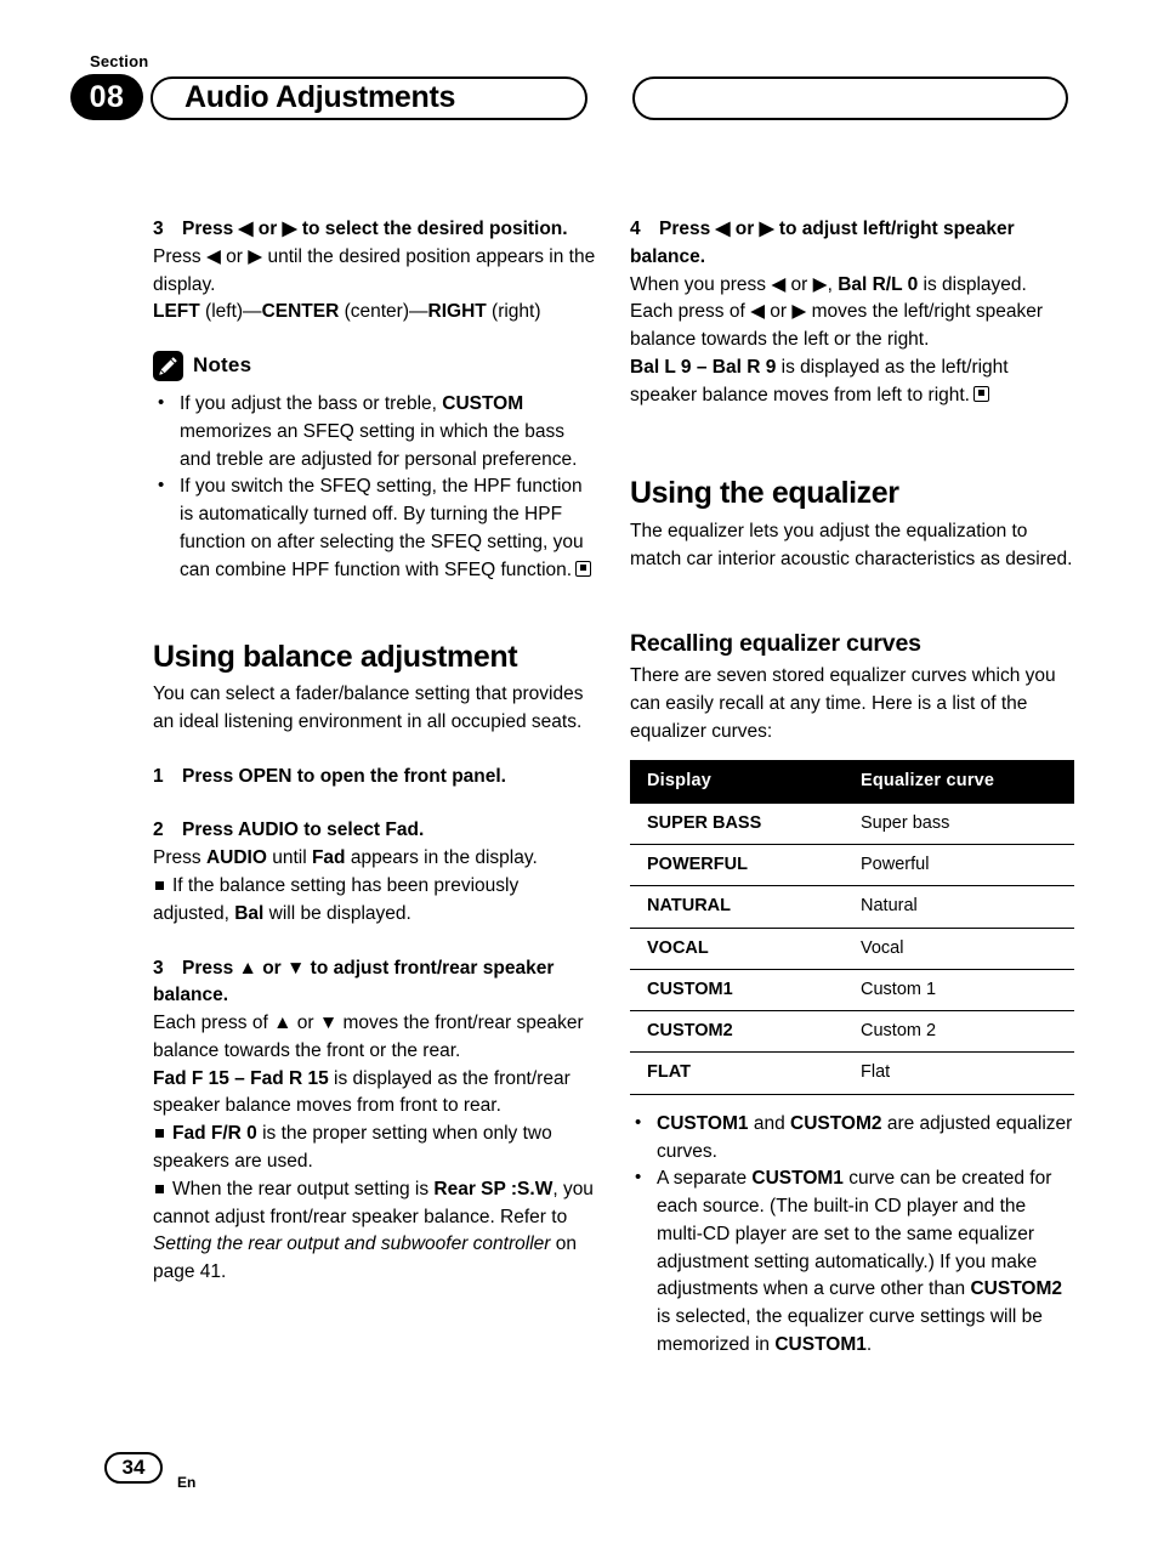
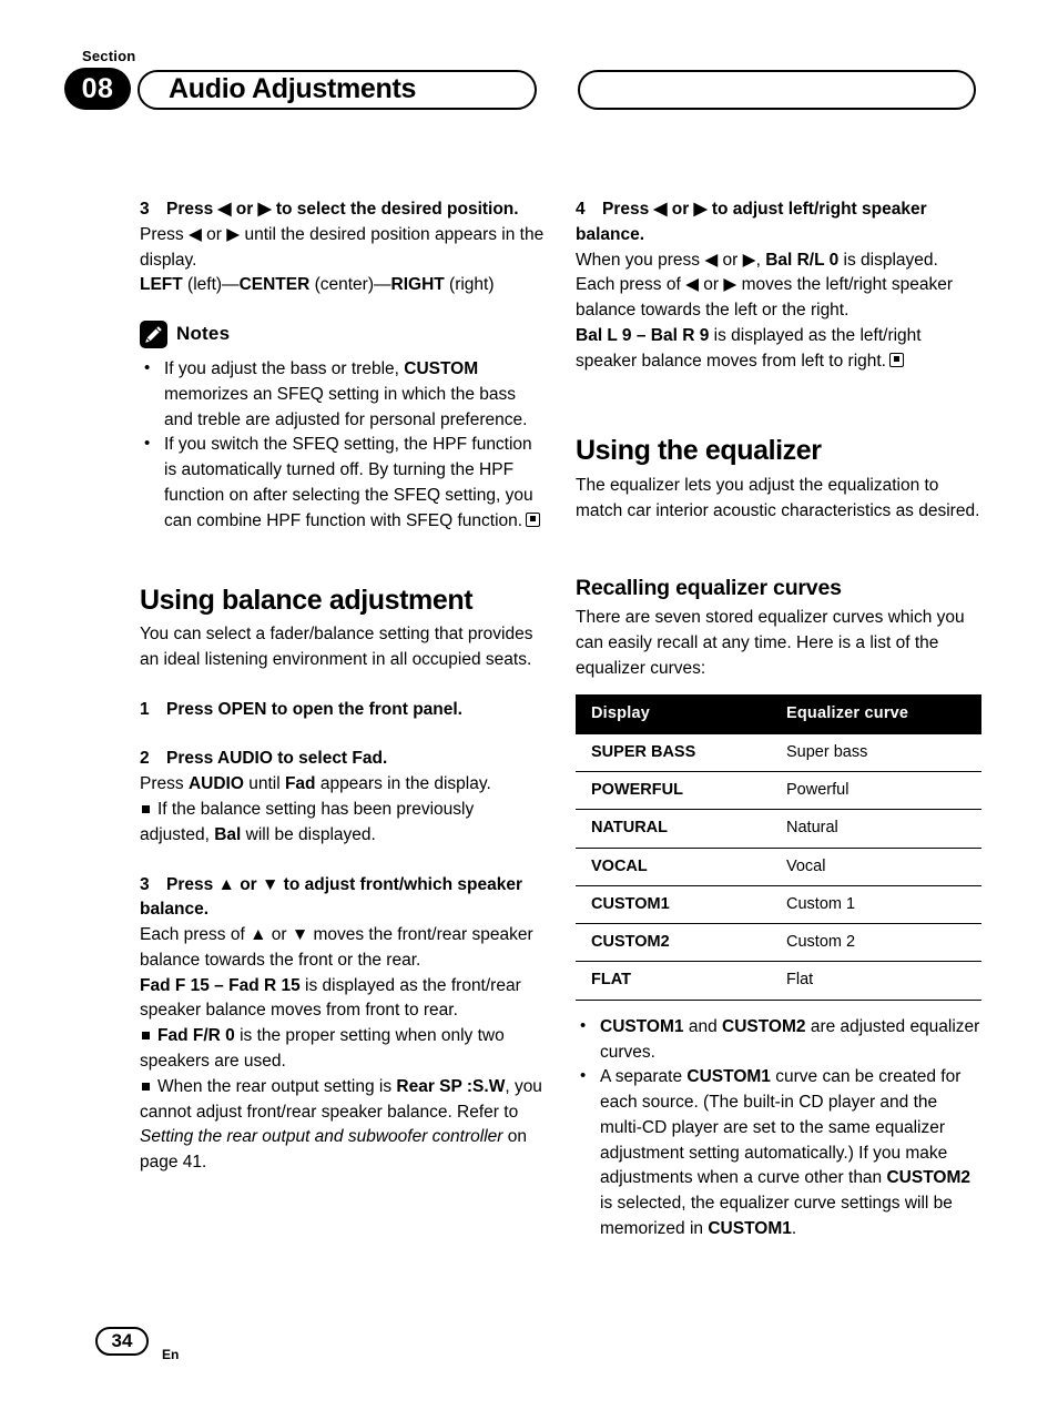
  Section
  08
  Audio Adjustments
  3 Press ◀ or ▶ to select the desired position.
  Press ◀ or ▶ until the desired position appears in the display.
  LEFT (left)—CENTER (center)—RIGHT (right)
  Notes
  If you adjust the bass or treble, CUSTOM memorizes an SFEQ setting in which the bass and treble are adjusted for personal preference.
  If you switch the SFEQ setting, the HPF function is automatically turned off. By turning the HPF function on after selecting the SFEQ setting, you can combine HPF function with SFEQ function.
  Using balance adjustment
  You can select a fader/balance setting that provides an ideal listening environment in all occupied seats.
  1 Press OPEN to open the front panel.
  2 Press AUDIO to select Fad.
  Press AUDIO until Fad appears in the display.
  If the balance setting has been previously adjusted, Bal will be displayed.
- 3 Press ▲ or ▼ to adjust front/rear speaker balance.
+ 3 Press ▲ or ▼ to adjust front/which speaker balance.
  Each press of ▲ or ▼ moves the front/rear speaker balance towards the front or the rear.
  Fad F 15 – Fad R 15 is displayed as the front/rear speaker balance moves from front to rear.
  Fad F/R 0 is the proper setting when only two speakers are used.
  When the rear output setting is Rear SP :S.W, you cannot adjust front/rear speaker balance. Refer to Setting the rear output and subwoofer controller on page 41.
  4 Press ◀ or ▶ to adjust left/right speaker balance.
  When you press ◀ or ▶, Bal R/L 0 is displayed. Each press of ◀ or ▶ moves the left/right speaker balance towards the left or the right.
  Bal L 9 – Bal R 9 is displayed as the left/right speaker balance moves from left to right.
  Using the equalizer
  The equalizer lets you adjust the equalization to match car interior acoustic characteristics as desired.
  Recalling equalizer curves
  There are seven stored equalizer curves which you can easily recall at any time. Here is a list of the equalizer curves:
  Display	Equalizer curve
  SUPER BASS	Super bass
  POWERFUL	Powerful
  NATURAL	Natural
  VOCAL	Vocal
  CUSTOM1	Custom 1
  CUSTOM2	Custom 2
  FLAT	Flat
  CUSTOM1 and CUSTOM2 are adjusted equalizer curves.
  A separate CUSTOM1 curve can be created for each source. (The built-in CD player and the multi-CD player are set to the same equalizer adjustment setting automatically.) If you make adjustments when a curve other than CUSTOM2 is selected, the equalizer curve settings will be memorized in CUSTOM1.
  34
  En
